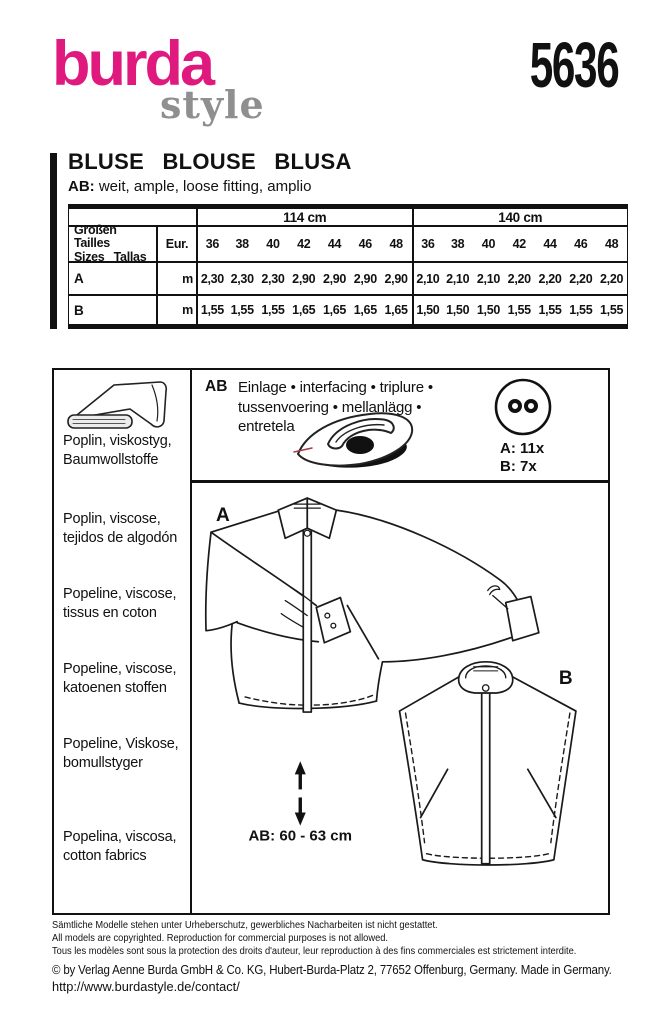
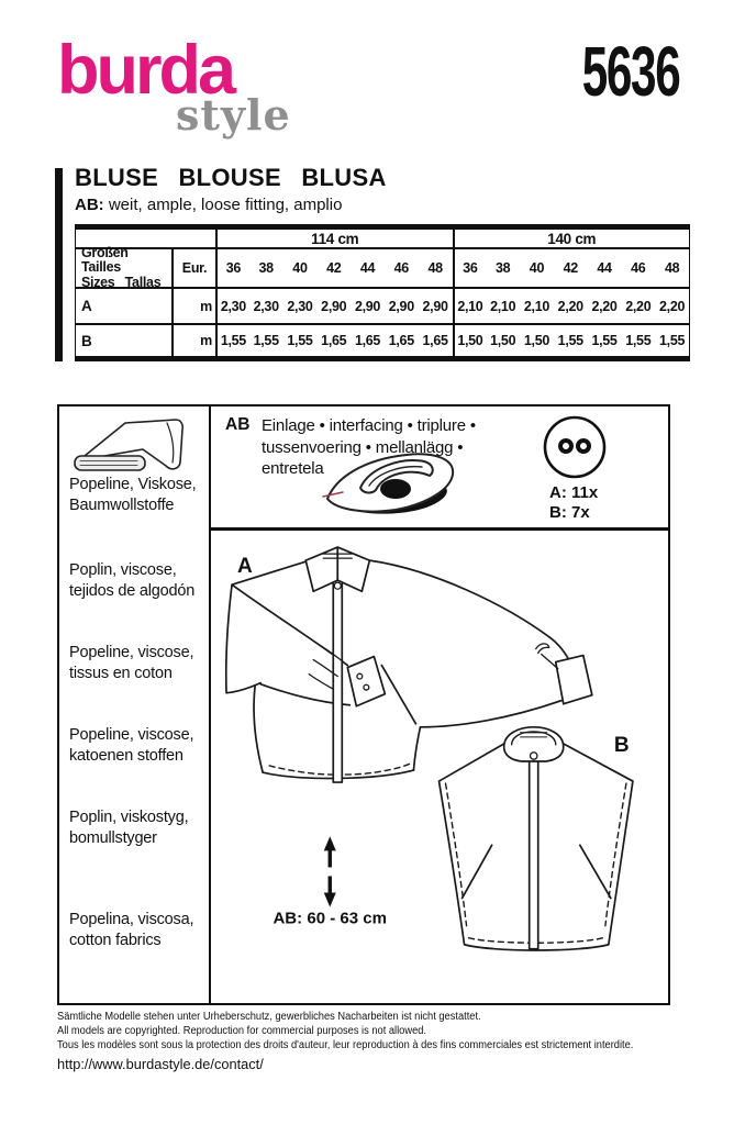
  burda
  style
  5636
  BLUSE BLOUSE BLUSA
  AB: weit, ample, loose fitting, amplio
  114 cm
  140 cm
  Größen Tailles
  Sizes Tallas
  Eur.
  36
  38
  40
  42
  44
  46
  48
  36
  38
  40
  42
  44
  46
  48
  A
  m
  2,30
  2,30
  2,30
  2,90
  2,90
  2,90
  2,90
  2,10
  2,10
  2,10
  2,20
  2,20
  2,20
  2,20
  B
  m
  1,55
  1,55
  1,55
  1,65
  1,65
  1,65
  1,65
  1,50
  1,50
  1,50
  1,55
  1,55
  1,55
  1,55
- Poplin, viskostyg,
+ Popeline, Viskose,
  Baumwollstoffe
  Poplin, viscose,
  tejidos de algodón
  Popeline, viscose,
  tissus en coton
  Popeline, viscose,
  katoenen stoffen
- Popeline, Viskose,
+ Poplin, viskostyg,
  bomullstyger
  Popelina, viscosa,
  cotton fabrics
  AB
  Einlage • interfacing • triplure •
  tussenvoering • mellanlägg •
  entretela
  A: 11x
  B: 7x
  A
  B
  AB: 60 - 63 cm
  Sämtliche Modelle stehen unter Urheberschutz, gewerbliches Nacharbeiten ist nicht gestattet.
  All models are copyrighted. Reproduction for commercial purposes is not allowed.
  Tous les modèles sont sous la protection des droits d'auteur, leur reproduction à des fins commerciales est strictement interdite.
- © by Verlag Aenne Burda GmbH & Co. KG, Hubert-Burda-Platz 2, 77652 Offenburg, Germany. Made in Germany.
  http://www.burdastyle.de/contact/
